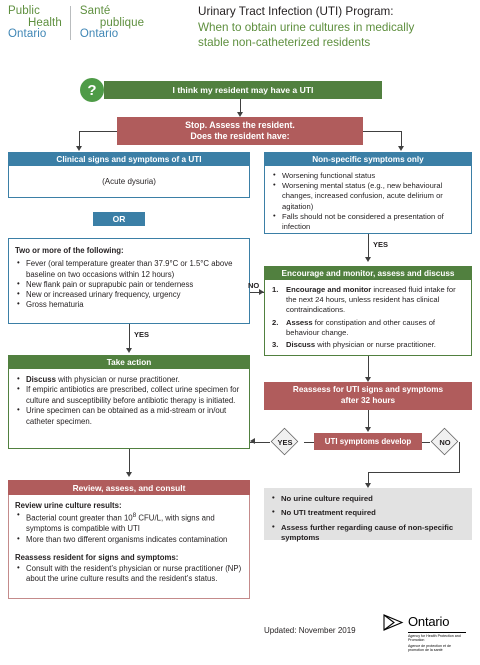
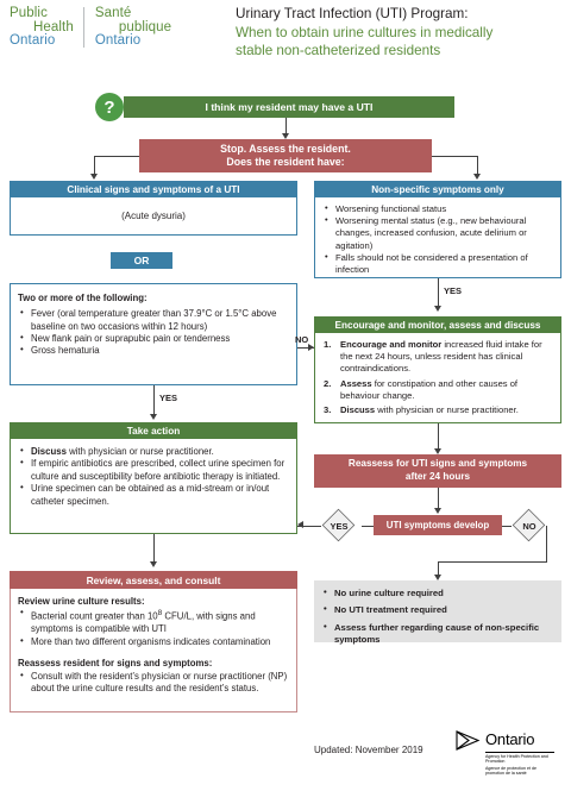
  Public
  Health
  Ontario
  Santé
  publique
  Ontario
  Urinary Tract Infection (UTI) Program:
  When to obtain urine cultures in medically
  stable non-catheterized residents
  ?
  I think my resident may have a UTI
  Stop. Assess the resident.
  Does the resident have:
  Clinical signs and symptoms of a UTI
  (Acute dysuria)
  OR
  Two or more of the following:
  Fever (oral temperature greater than 37.9°C or 1.5°C above baseline on two occasions within 12 hours)
  New flank pain or suprapubic pain or tenderness
- New or increased urinary frequency, urgency
  Gross hematuria
  YES
  Non-specific symptoms only
  Worsening functional status
  Worsening mental status (e.g., new behavioural changes, increased confusion, acute delirium or agitation)
  Falls should not be considered a presentation of infection
  YES
  Encourage and monitor, assess and discuss
  Encourage and monitor increased fluid intake for the next 24 hours, unless resident has clinical contraindications.
  Assess for constipation and other causes of behaviour change.
  Discuss with physician or nurse practitioner.
  NO
  Take action
  Discuss with physician or nurse practitioner.
  If empiric antibiotics are prescribed, collect urine specimen for culture and susceptibility before antibiotic therapy is initiated.
  Urine specimen can be obtained as a mid-stream or in/out catheter specimen.
  Reassess for UTI signs and symptoms
- after 32 hours
+ after 24 hours
  UTI symptoms develop
  YES
  NO
  No urine culture required
  No UTI treatment required
  Assess further regarding cause of non-specific symptoms
  Review, assess, and consult
  Review urine culture results:
  Bacterial count greater than 10 CFU/L, with signs and symptoms is compatible with UTI
  More than two different organisms indicates contamination
  Reassess resident for signs and symptoms:
  Consult with the resident’s physician or nurse practitioner (NP) about the urine culture results and the resident’s status.
  Updated: November 2019
  Ontario
